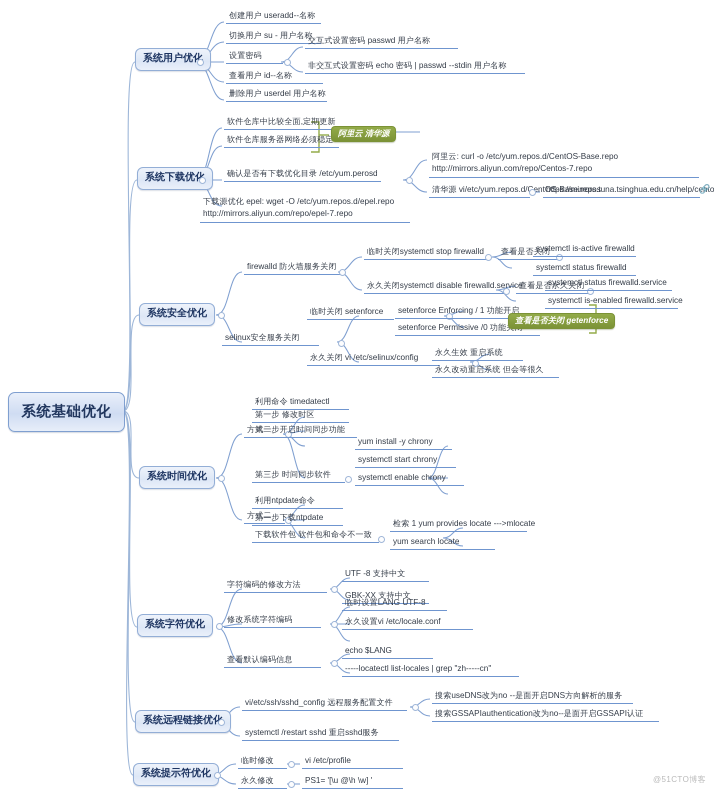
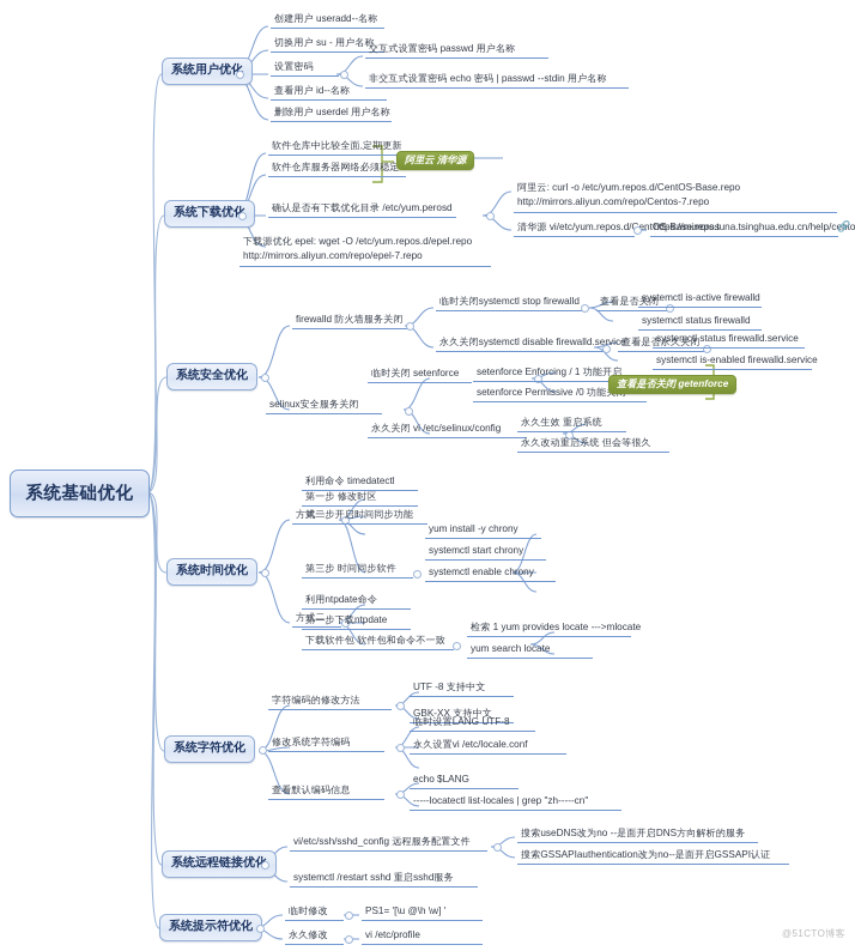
  系统基础优化
  系统用户优
  创建用户 useradd--名称
  切换用户 su - 用户名称
  设置密码
  查看用户 id--名称
  删除用户 userdel 用户名称
  交互式设置密码 passwd 用户名称
  非交互式设置密码 echo 密码 | passwd --stdin 用户名称
  系统下载优
  软件仓库中比较全面,定期更新
  软件仓库服务器网络必须稳定
  确认是否有下载优化目录 /etc/yum.perosd
  下载源优化 epel: wget -O /etc/yum.repos.d/epel.repo http://mirrors.aliyun.com/repo/epel-7.repo
  阿里云 清华源
  阿里云: curl -o /etc/yum.repos.d/CentOS-Base.repo http://mirrors.aliyun.com/repo/Centos-7.repo
  https://mirrors.tuna.tsinghua.edu.cn/help/ceo
  🔗
  系统安全优化
  firewalld 防火墙服务关闭
  临时关闭systemctl stop firewalld
  查看是否关闭
  systemctl is-active firewalld
  systemctl status firewalld
  永久关闭systemctl disable firewalld.servi
  查看是否永久关闭
  systemctl status firewalld.service
  systemctl is-enabled firewalld.service
  selinux安全服务关闭
  临时关闭 setenforce
  setenforce Enforcing / 1 功能开启
  setenforce Permissive /0 功能
  查看是否关闭 getenforce
  永久关闭 vi /etc/selinux/config
  永久生效 重启系统
  永久改动重启系统 但会等很久
  系统时间优化
  方式一
  利用命令 timedatectl
  第一步 修改时区
  第二步开启时间同步功能
  第三步 时间同步软件
  yum install -y chrony
  systemctl start chrony
  systemctl enable chrony
  方式二
  利用ntpdate命令
  第一步下载ntpdate
  下载软件包 软件包和命令不一致
  检索 1 yum provides locate --->mlocate
  yum search locate
  系统字符优化
  字符编码的修改方法
  UTF -8 支持中文
  GBK-XX 支持中文
  修改系统字符编码
  临时设置LANG UTF-8
  永久设置vi /etc/locale.conf
  查看默认编码信息
  echo $LANG
  -----locatectl list-locales | grep "zh-----cn"
  系统远程链接优
  vi/etc/ssh/sshd_config 远程服务配置文件
  systemctl /restart sshd 重启sshd服务
  搜索useDNS改为no --是面开启DNS方向解析的服务
  搜索GSSAPIauthentication改为no--是面开启GSSAPI认证
  系统提示符优化
  临时修改
- vi /etc/profile
+ PS1= '[\u @\h \w] '
  永久修改
- PS1= '[\u @\h \w] '
+ vi /etc/profile
  @51CTO博客
